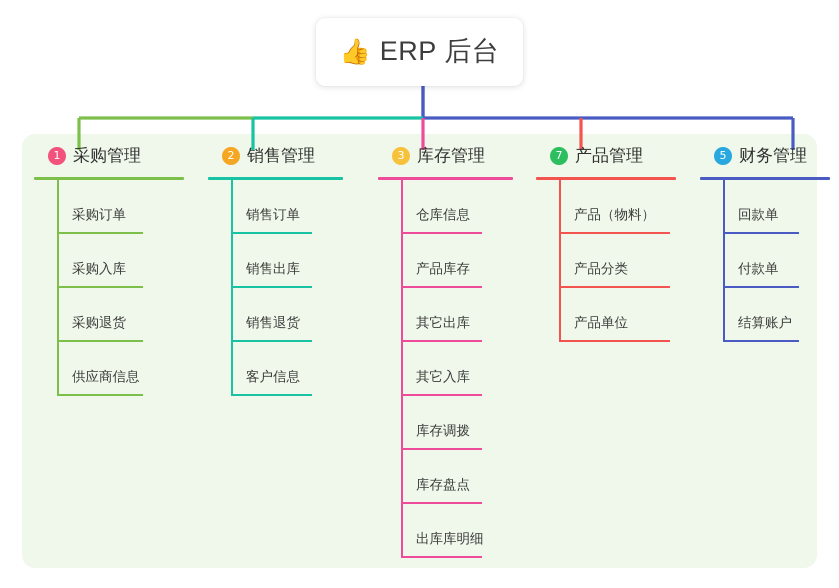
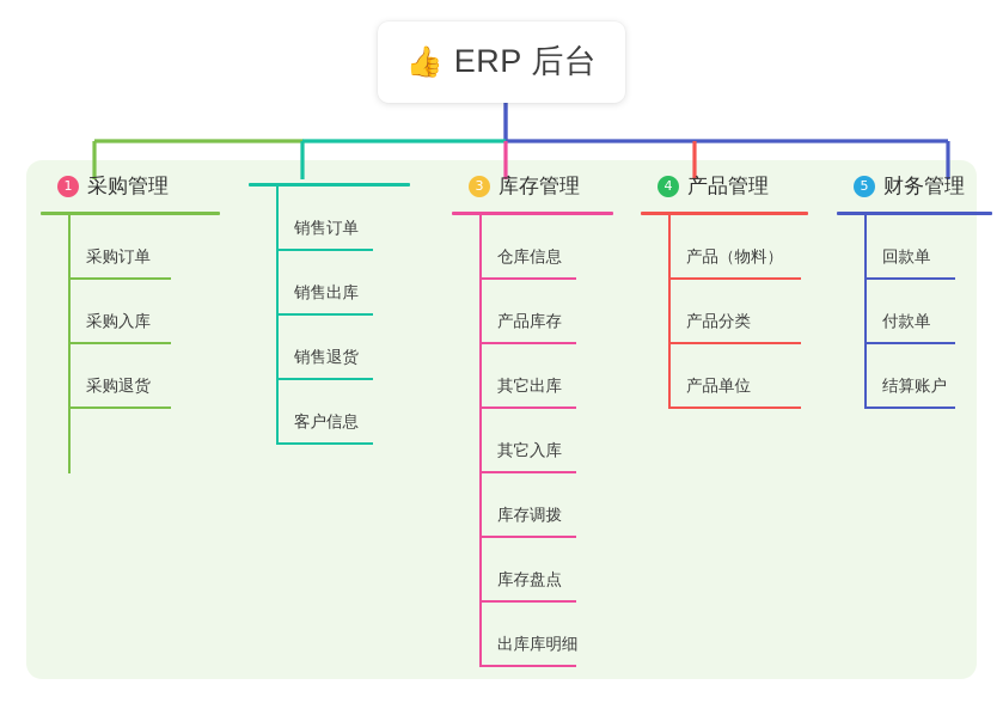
  👍
  ERP 后台
  1
  采购管理
  采购订单
  采购入库
  采购退货
- 供应商信息
- 2
- 销售管理
  销售订单
  销售出库
  销售退货
  客户信息
  3
  库存管理
  仓库信息
  产品库存
  其它出库
  其它入库
  库存调拨
  库存盘点
  出库库明细
- 7
+ 4
  产品管理
  产品（物料）
  产品分类
  产品单位
  5
  财务管理
  回款单
  付款单
  结算账户
